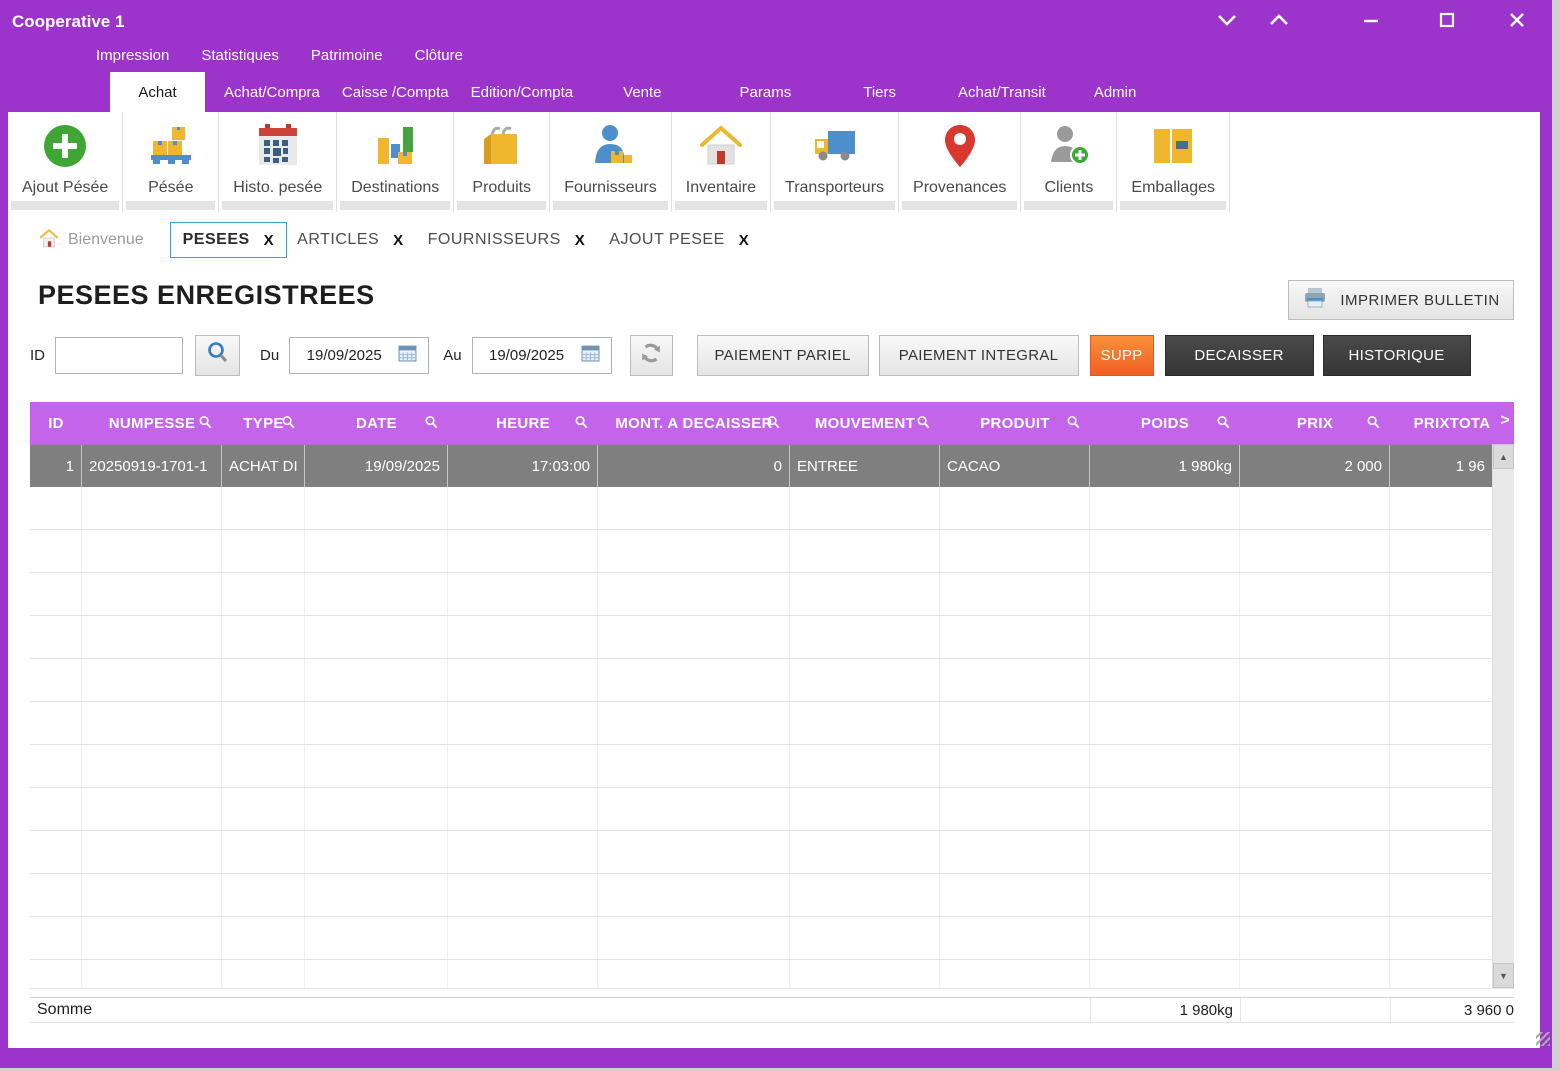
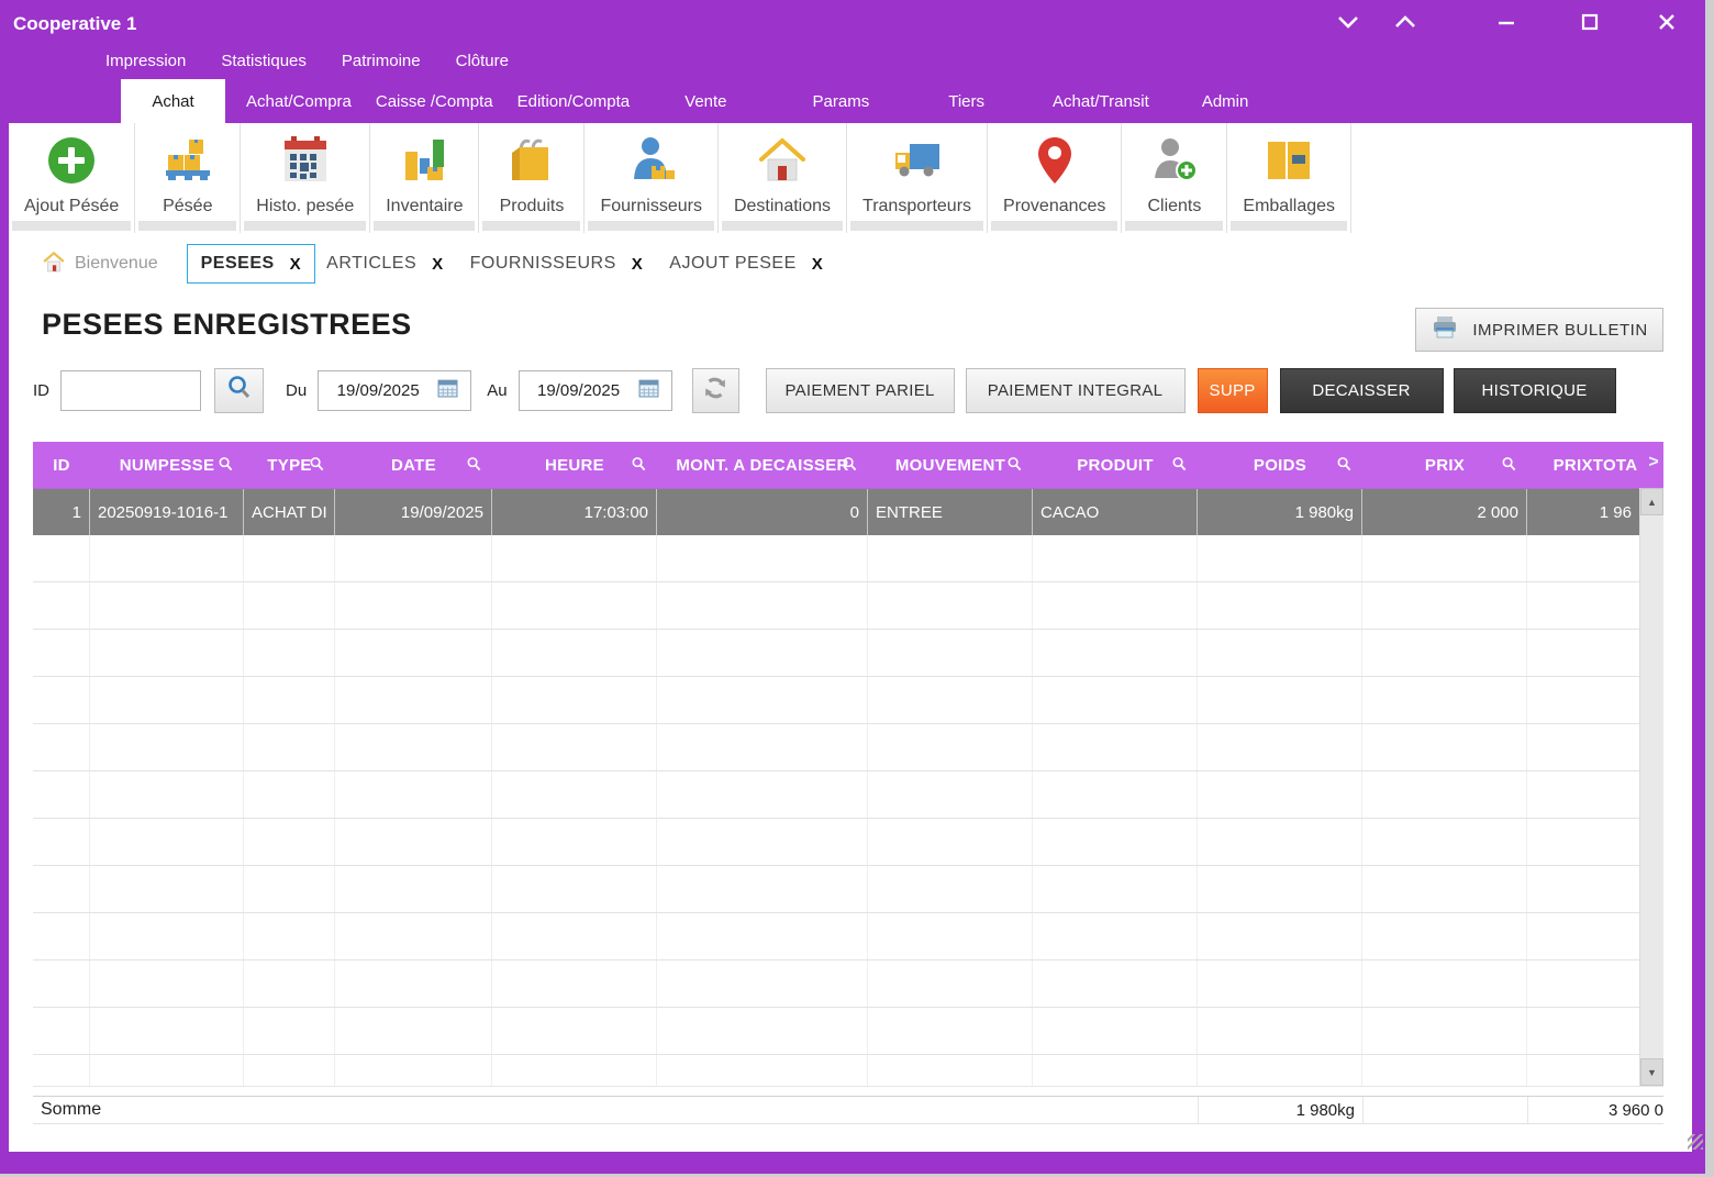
  Cooperative 1
  Impression
  Statistiques
  Patrimoine
  Clôture
  Achat
  Achat/Compra
  Caisse /Compta
  Edition/Compta
  Vente
  Params
  Tiers
  Achat/Transit
  Admin
  Ajout Pésée
  Pésée
  Histo. pesée
- Destinations
+ Inventaire
  Produits
  Fournisseurs
- Inventaire
+ Destinations
  Transporteurs
  Provenances
  Clients
  Emballages
  Bienvenue
  PESEES
  X
  ARTICLES
  X
  FOURNISSEURS
  X
  AJOUT PESEE
  X
  PESEES ENREGISTREES
  IMPRIMER BULLETIN
  ID
  Du
  19/09/2025
  Au
  19/09/2025
  PAIEMENT PARIEL
  PAIEMENT INTEGRAL
  SUPP
  DECAISSER
  HISTORIQUE
  ID
  NUMPESSE
  TYPE
  DATE
  HEURE
  MONT. A DECAISSER
  MOUVEMENT
  PRODUIT
  POIDS
  PRIX
  PRIXTOTA
  >
  1
- 20250919-1701-1
+ 20250919-1016-1
  ACHAT DI
  19/09/2025
  17:03:00
  0
  ENTREE
  CACAO
  1 980kg
  2 000
  1 96
  ▲
  ▼
  Somme
  1 980kg
  3 960 0
